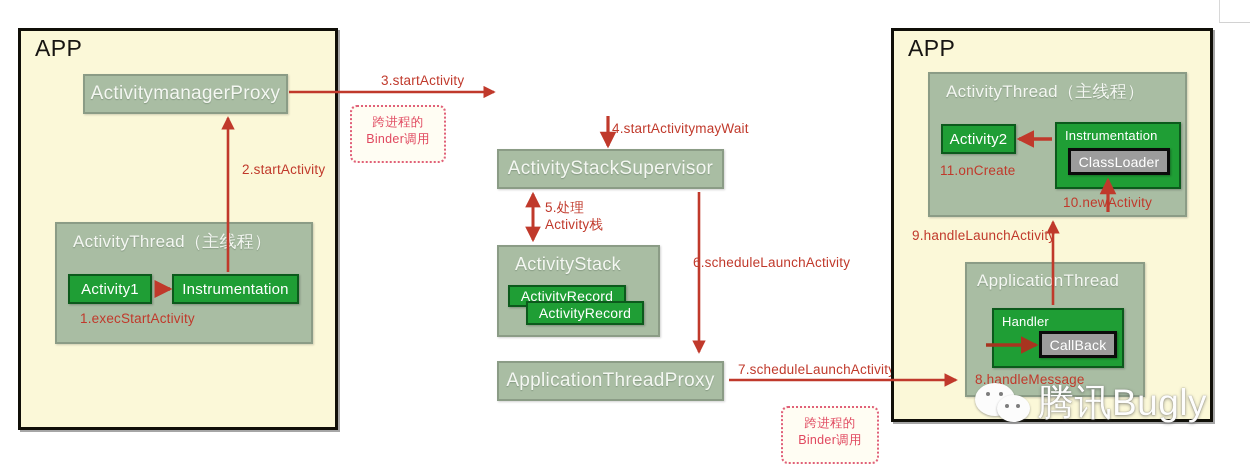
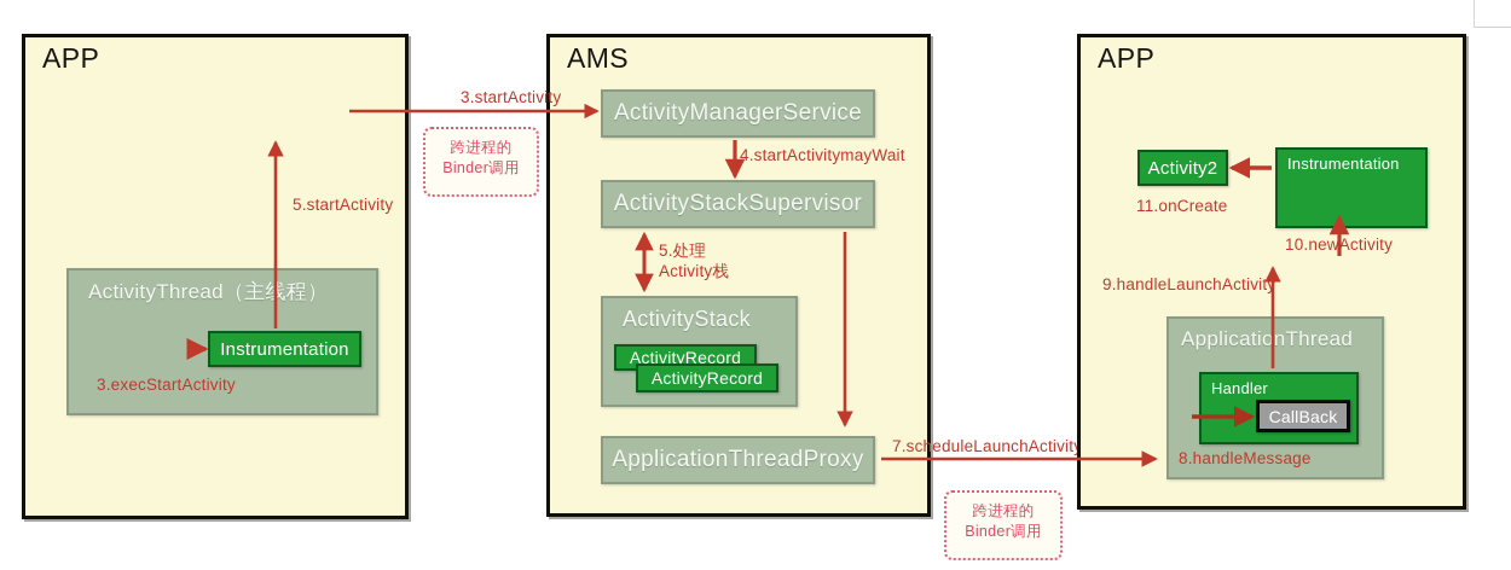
  APP
- ActivitymanagerProxy
  ActivityThread（主程）
- Activity1
  Instrumentation
- 1.execStartActivity
+ 3.execStartActivity
- 2.startActivity
+ 5.startActivity
+ AMS
+ ActivityManagerService
  ActivityStackSupervisor
  ActivityStack
  ActivityRecord
  ActivityRecord
  ApplicationThreadProxy
  4.startActivitymayWait
  5.处理
  Activity栈
- 6.scheduleLaunchActivity
  7.scheduleLaunchActivit
  3.startActivity
  APP
- ActivityThread（主线程）
  Activity2
  Instrumentation
- ClassLoader
  11.onCreate
  10.newActivity
  9.handleLaunchActivit
  ApplicationThread
  Handler
  CallBack
  8.handleMessage
  跨进程的
  Binder调用
  跨进程的
  Binder调用
- 腾讯Bugly
